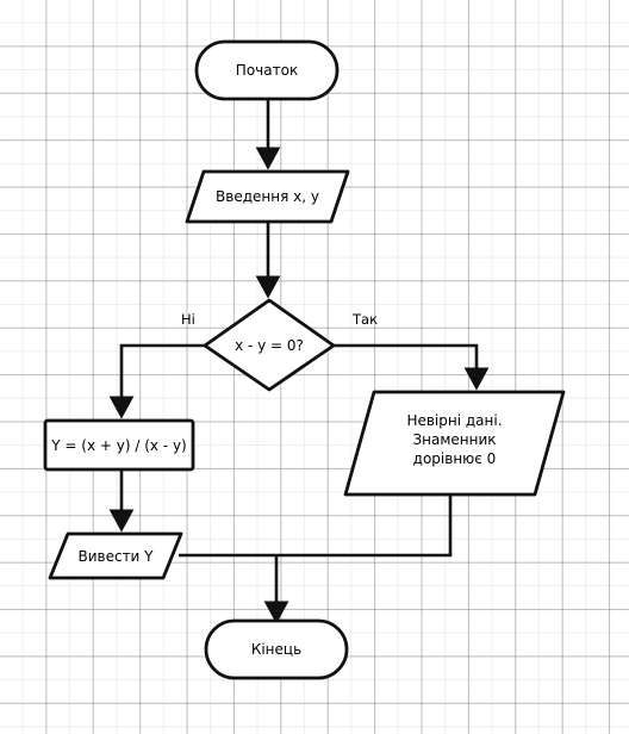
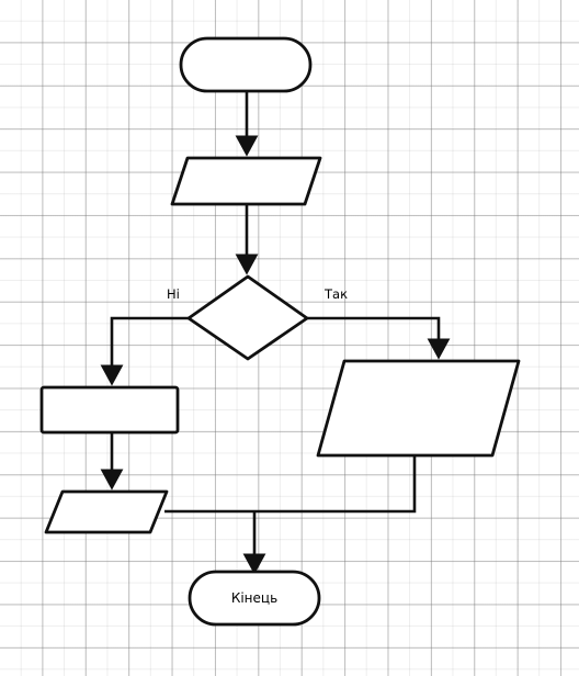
- Початок
- Введення x, y
- x - y = 0?
- Y = (x + y) / (x - y)
- Невірні дані.
- Знаменник
- дорівнює 0
- Вивести Y
  Кінець
  Ні
  Так
